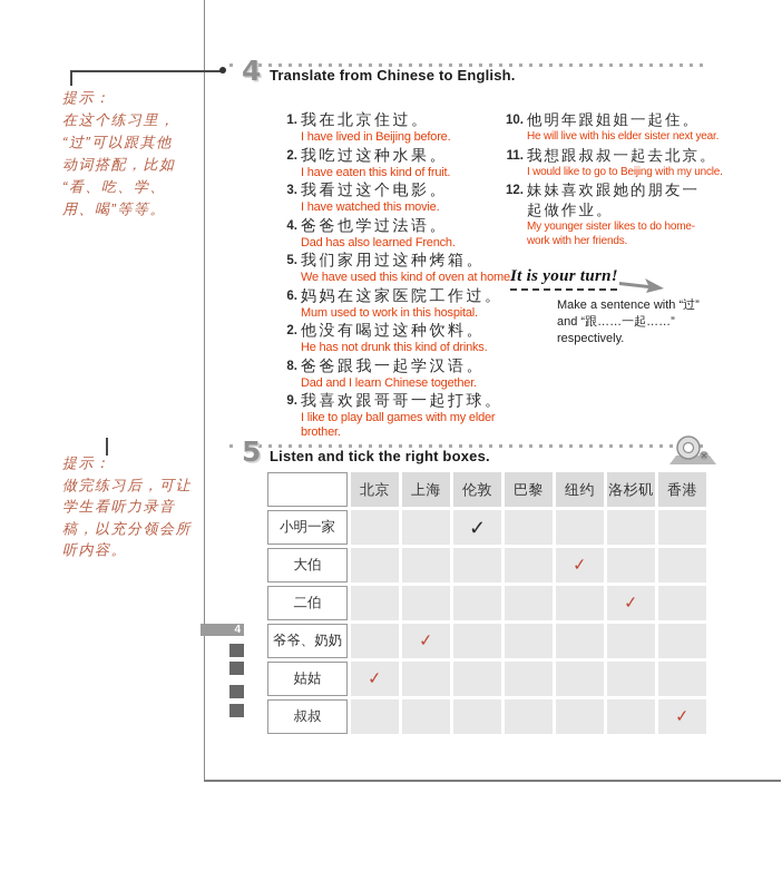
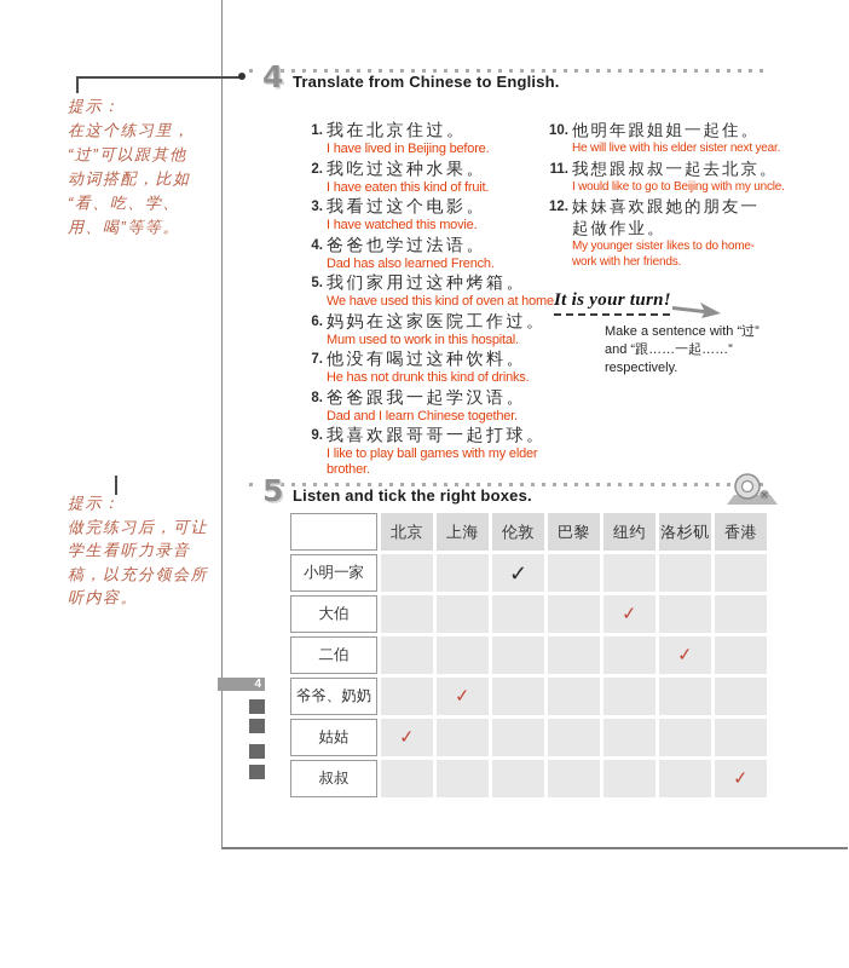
  提示：
  在这个练习里，
  “过”可以跟其他
  动词搭配，比如
  “看、吃、学、
  用、喝”等等。
  提示：
  做完练习后，可让
  学生看听力录音
  稿，以充分领会所
  听内容。
  4
  Translate from Chinese to English.
  1. 我在北京住过。
  I have lived in Beijing before.
  2. 我吃过这种水果。
  I have eaten this kind of fruit.
  3. 我看过这个电影。
  I have watched this movie.
  4. 爸爸也学过法语。
  Dad has also learned French.
  5. 我们家用过这种烤箱。
  We have used this kind of oven at home.
  6. 妈妈在这家医院工作过。
  Mum used to work in this hospital.
- 2. 他没有喝过这种饮料。
+ 7. 他没有喝过这种饮料。
  He has not drunk this kind of drinks.
  8. 爸爸跟我一起学汉语。
  Dad and I learn Chinese together.
  9. 我喜欢跟哥哥一起打球。
  I like to play ball games with my elder brother.
  10. 他明年跟姐姐一起住。
  He will live with his elder sister next year.
  11. 我想跟叔叔一起去北京。
  I would like to go to Beijing with my uncle.
  12. 妹妹喜欢跟她的朋友一
  起做作业。
  My younger sister likes to do home-
  work with her friends.
  It is your turn!
  Make a sentence with “过”
  and “跟……一起……”
  respectively.
  5
  Listen and tick the right boxes.
  北京
  上海
  伦敦
  巴黎
  纽约
  洛杉矶
  香港
  小明一家
  ✓
  大伯
  二伯
  爷爷、奶奶
  姑姑
  叔叔
  4
